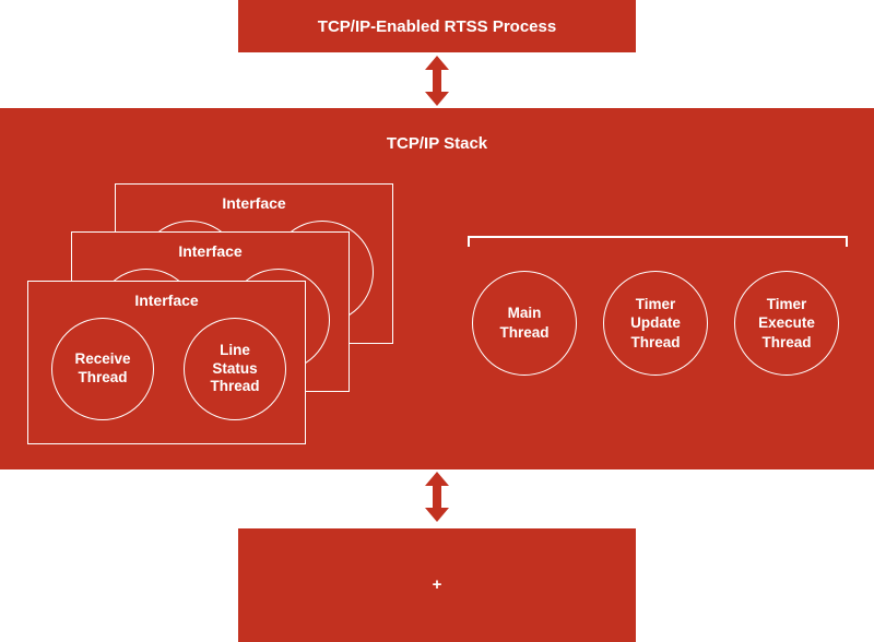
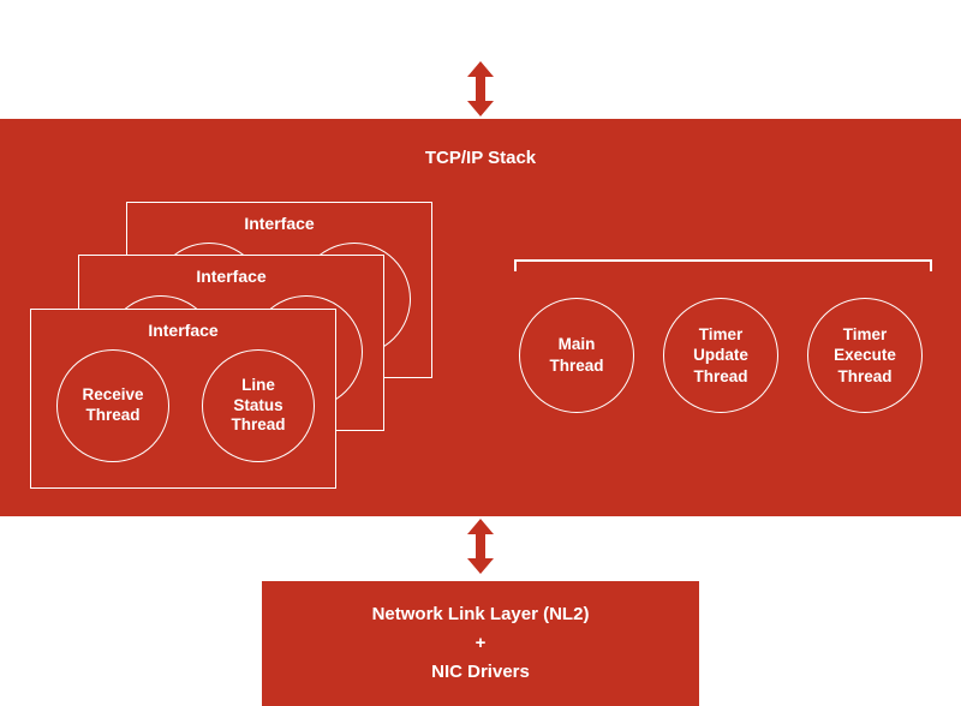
- TCP/IP-Enabled RTSS Process
  TCP/IP Stack
  Interface
  Interface
  Interface
  Receive Thread
  Line Status Thread
  Main Thread
  Timer Update Thread
  Timer Execute Thread
+ Network Link Layer (NL2)
  +
+ NIC Drivers
